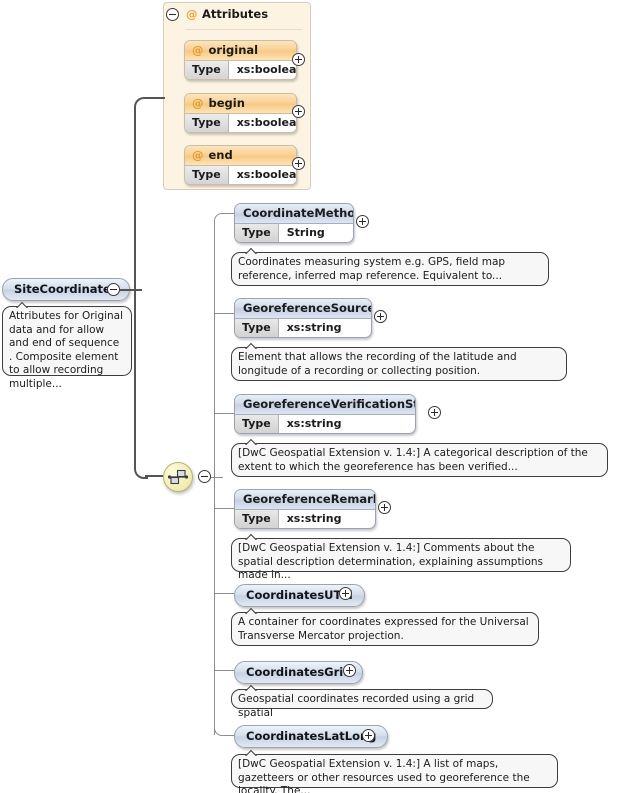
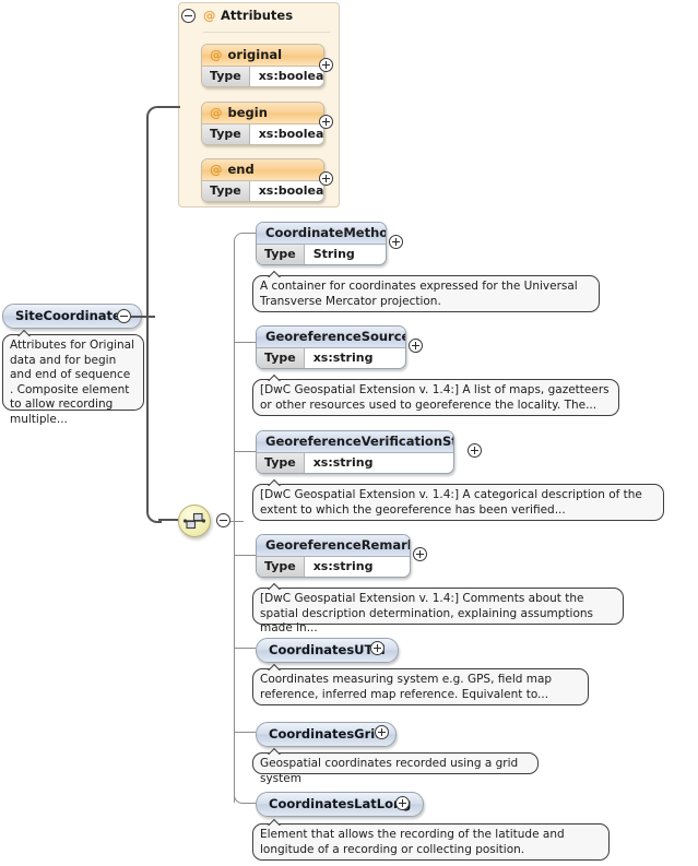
  @
  Attributes
  @ original
  Type
  xs:boolea
  @ begin
  Type
  xs:boolea
  @ end
  Type
  xs:boolea
  SiteCoordinat
- Attributes for Original data and for allow and end of sequence . Composite element to allow recording multiple...
+ Attributes for Original data and for begin and end of sequence . Composite element to allow recording multiple...
  CoordinateMetho
  Type
  String
- Coordinates measuring system e.g. GPS, field map reference, inferred map reference. Equivalent to...
+ A container for coordinates expressed for the Universal Transverse Mercator projection.
  GeoreferenceSourc
  Type
  xs:string
- Element that allows the recording of the latitude and longitude of a recording or collecting position.
+ [DwC Geospatial Extension v. 1.4:] A list of maps, gazetteers or other resources used to georeference the locality. The...
  GeoreferenceVerificationS
  Type
  xs:string
  [DwC Geospatial Extension v. 1.4:] A categorical description of the extent to which the georeference has been verified...
  GeoreferenceRemar
  Type
  xs:string
  [DwC Geospatial Extension v. 1.4:] Comments about the spatial description determination, explaining assumptions made in...
  CoordinatesUT
- A container for coordinates expressed for the Universal Transverse Mercator projection.
+ Coordinates measuring system e.g. GPS, field map reference, inferred map reference. Equivalent to...
  CoordinatesGri
- Geospatial coordinates recorded using a grid spatial
+ Geospatial coordinates recorded using a grid system
  CoordinatesLatLo
- [DwC Geospatial Extension v. 1.4:] A list of maps, gazetteers or other resources used to georeference the locality. The...
+ Element that allows the recording of the latitude and longitude of a recording or collecting position.
